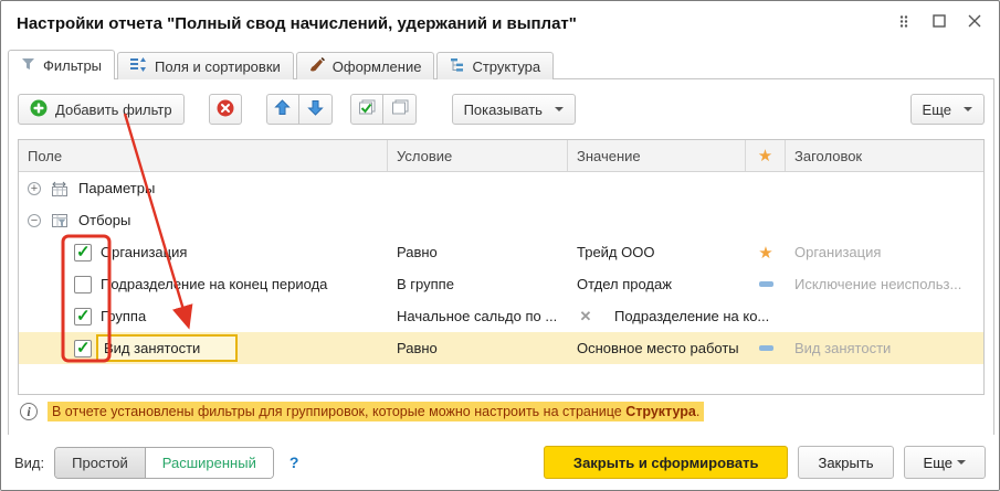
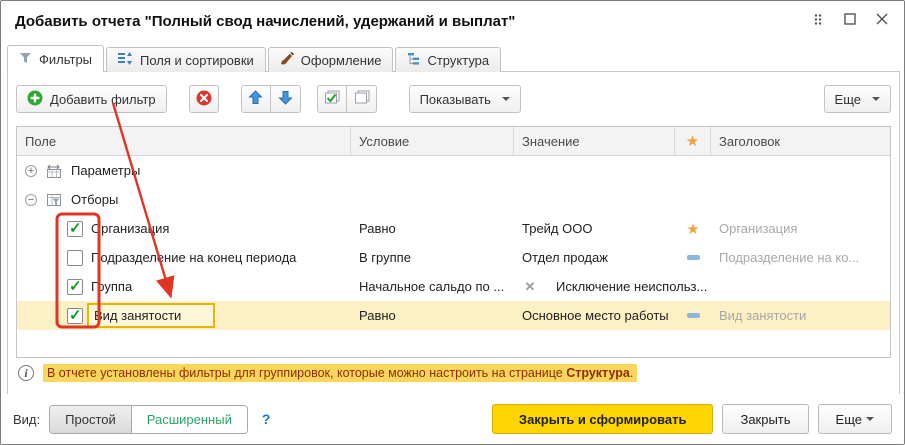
- Настройки отчета "Полный свод начислений, удержаний и выплат"
+ Добавить отчета "Полный свод начислений, удержаний и выплат"
  Фильтры
  Поля и сортировки
  Оформление
  Структура
  Добавить фильтр
  Показывать
  Еще
  Поле
  Условие
  Значение
  Заголовок
  +
  Параметры
  −
  Отборы
  Организаия
  Равно
  Трейд ООО
  Организация
  Подразделение на конец периода
  В группе
  Отдел продаж
- Исключение неиспольз...
+ Подразделение на ко...
  Группа
  Начальное сальдо по ...
- Подразделение на ко...
+ Исключение неиспольз...
  ид занятости
  Равно
  Основное место работы
  Вид занятости
  i
  В отчете установлены фильтры для группировок, которые можно настроить на странице Структура.
  Вид:
  Простой
  Расширенный
  ?
  Закрыть и сформировать
  Закрыть
  Еще
